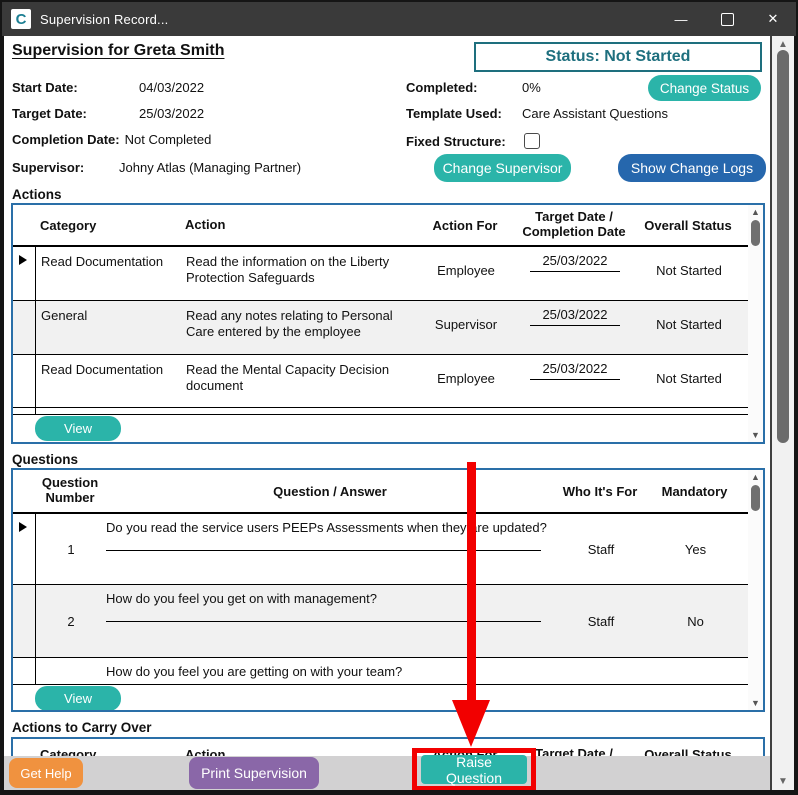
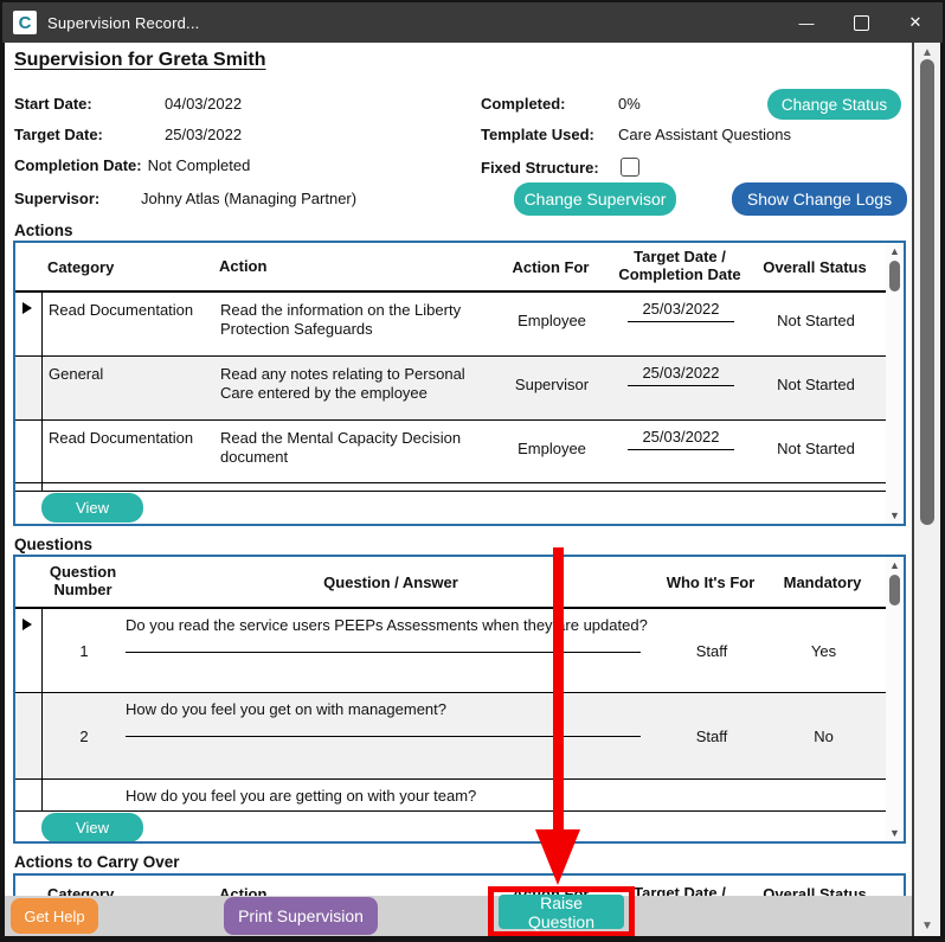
  C
  Supervision Record...
  —
  ✕
  Supervision for Greta Smith
- Status: Not Started
  Start Date:
  04/03/2022
  Target Date:
  25/03/2022
  Completion Date:
  Not Completed
  Supervisor:
  Johny Atlas (Managing Partner)
  Completed:
  0%
  Change Status
  Template Used:
  Care Assistant Questions
  Fixed Structure:
  Change Supervisor
  Show Change Logs
  Actions
  Category
  Action
  Action For
  Target Date / Completion Date
  Overall Status
  Read Documentation
  Read the information on the Liberty Protection Safeguards
  Employee
  25/03/2022
  Not Started
  General
  Read any notes relating to Personal Care entered by the employee
  Supervisor
  25/03/2022
  Not Started
  Read Documentation
  Read the Mental Capacity Decision document
  Employee
  25/03/2022
  Not Started
  View
  ▲
  ▼
  Questions
  Question Number
  Question / Answer
  Who It's For
  Mandatory
  1
  Do you read the service users PEEPs Assessments when theyre updated?
  Staff
  Yes
  2
  How do you feel you get on with management?
  Staff
  No
  How do you feel you are getting on with your team?
  View
  ▲
  ▼
  Actions to Carry Over
  Category
  Action
  Target Date /
  Overall Status
  Get Help
  Print Supervision
  Raise Question
  ▲
  ▼
